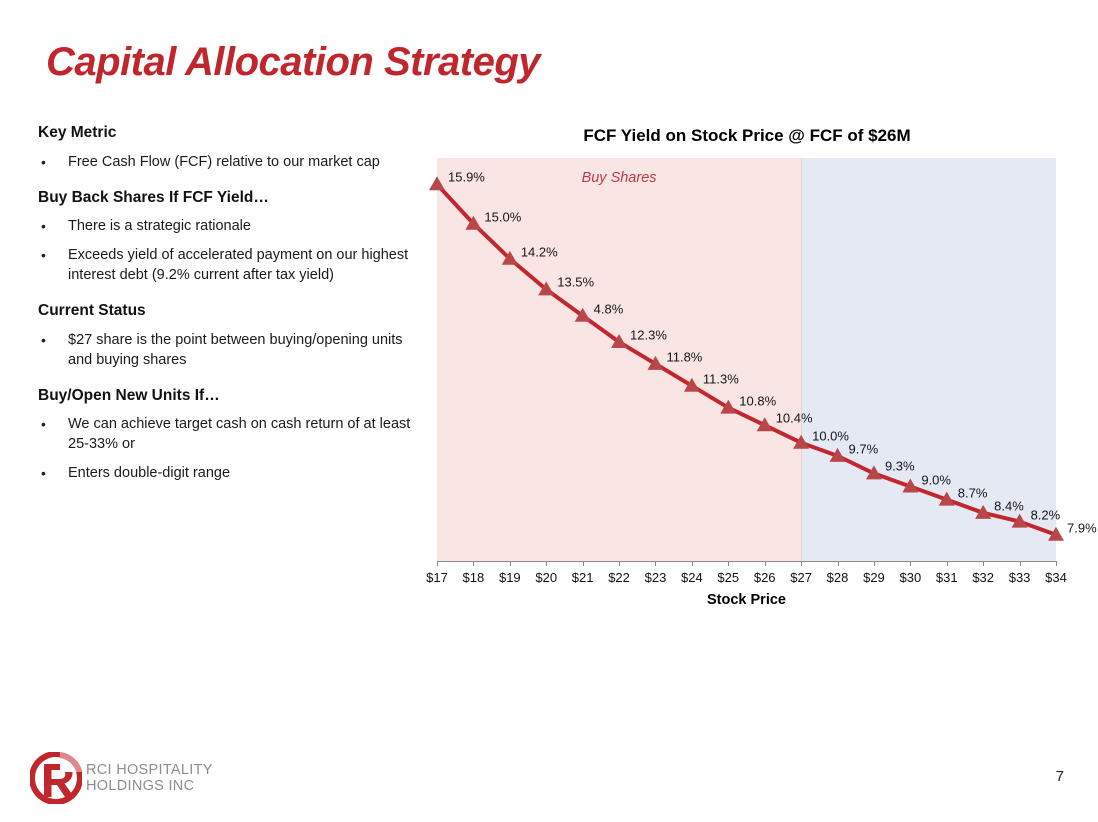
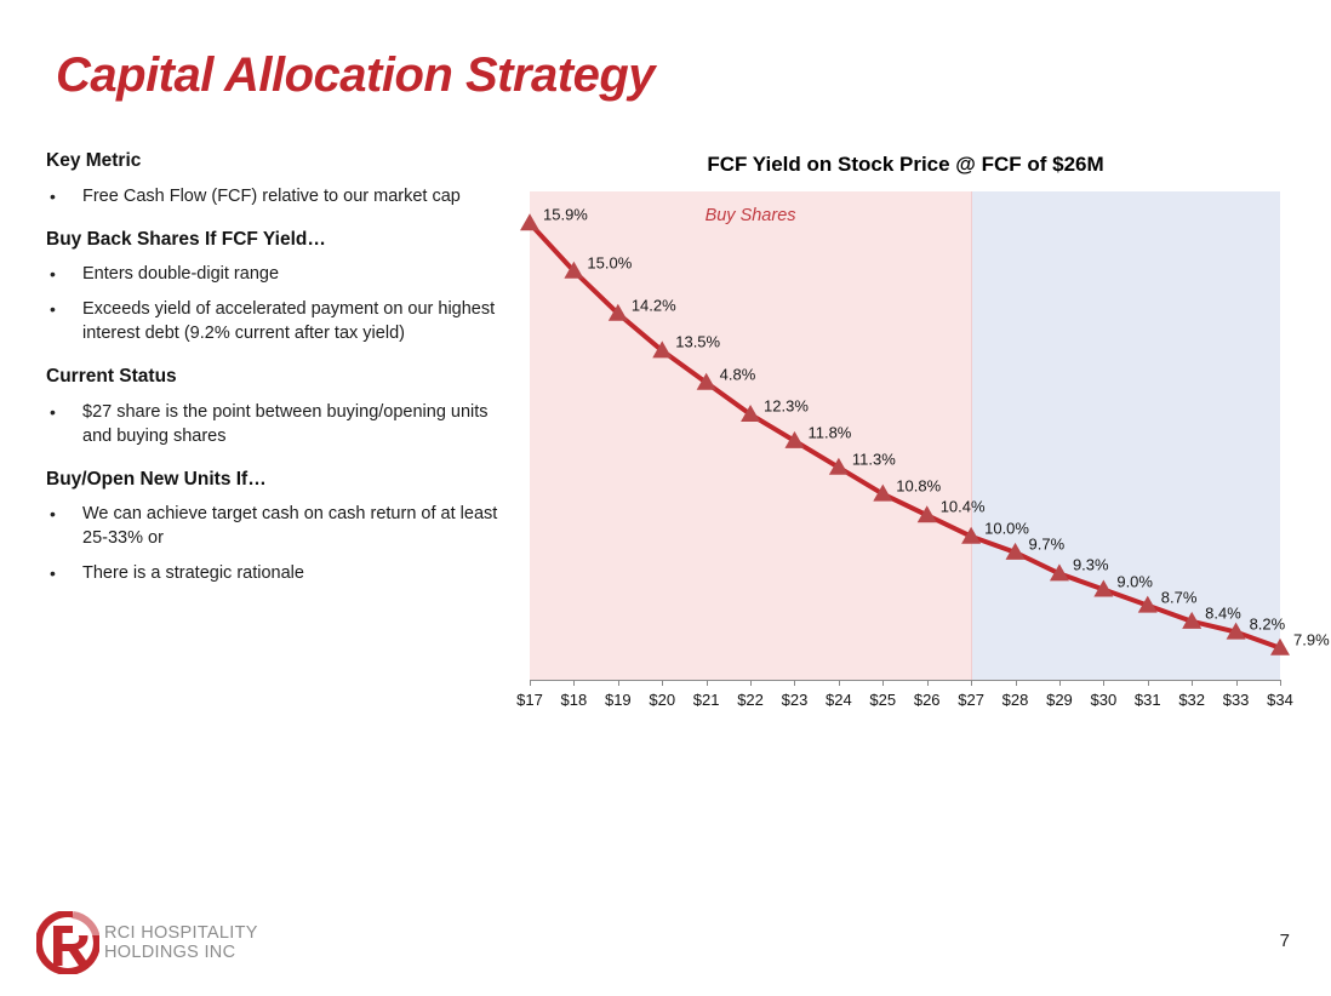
  Capital Allocation Strategy
  Key Metric
  •
  Free Cash Flow (FCF) relative to our market cap
  Buy Back Shares If FCF Yield…
  •
- There is a strategic rationale
+ Enters double-digit range
  •
  Exceeds yield of accelerated payment on our highest interest debt (9.2% current after tax yield)
  Current Status
  •
  $27 share is the point between buying/opening units and buying shares
  Buy/Open New Units If…
  •
  We can achieve target cash on cash return of at least 25-33% or
  •
- Enters double-digit range
+ There is a strategic rationale
  FCF Yield on Stock Price @ FCF of $26M
  Buy Shares
  $17
  $18
  $19
  $20
  $21
  $22
  $23
  $24
  $25
  $26
  $27
  $28
  $29
  $30
  $31
  $32
  $33
  $34
- Stock Price
  15.9%
  15.0%
  14.2%
  13.5%
  4.8%
  12.3%
  11.8%
  11.3%
  10.8%
  10.4%
  10.0%
  9.7%
  9.3%
  9.0%
  8.7%
  8.4%
  8.2%
  7.9%
  RCI HOSPITALITY
  HOLDINGS INC
  7
